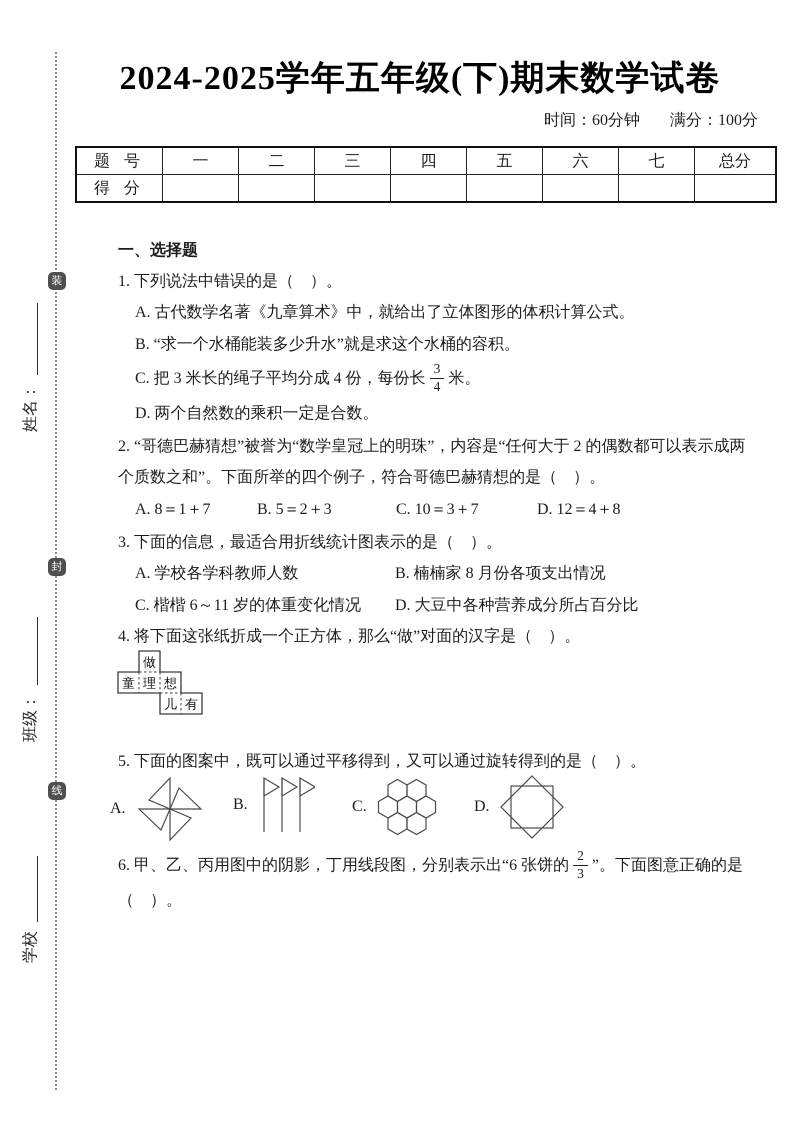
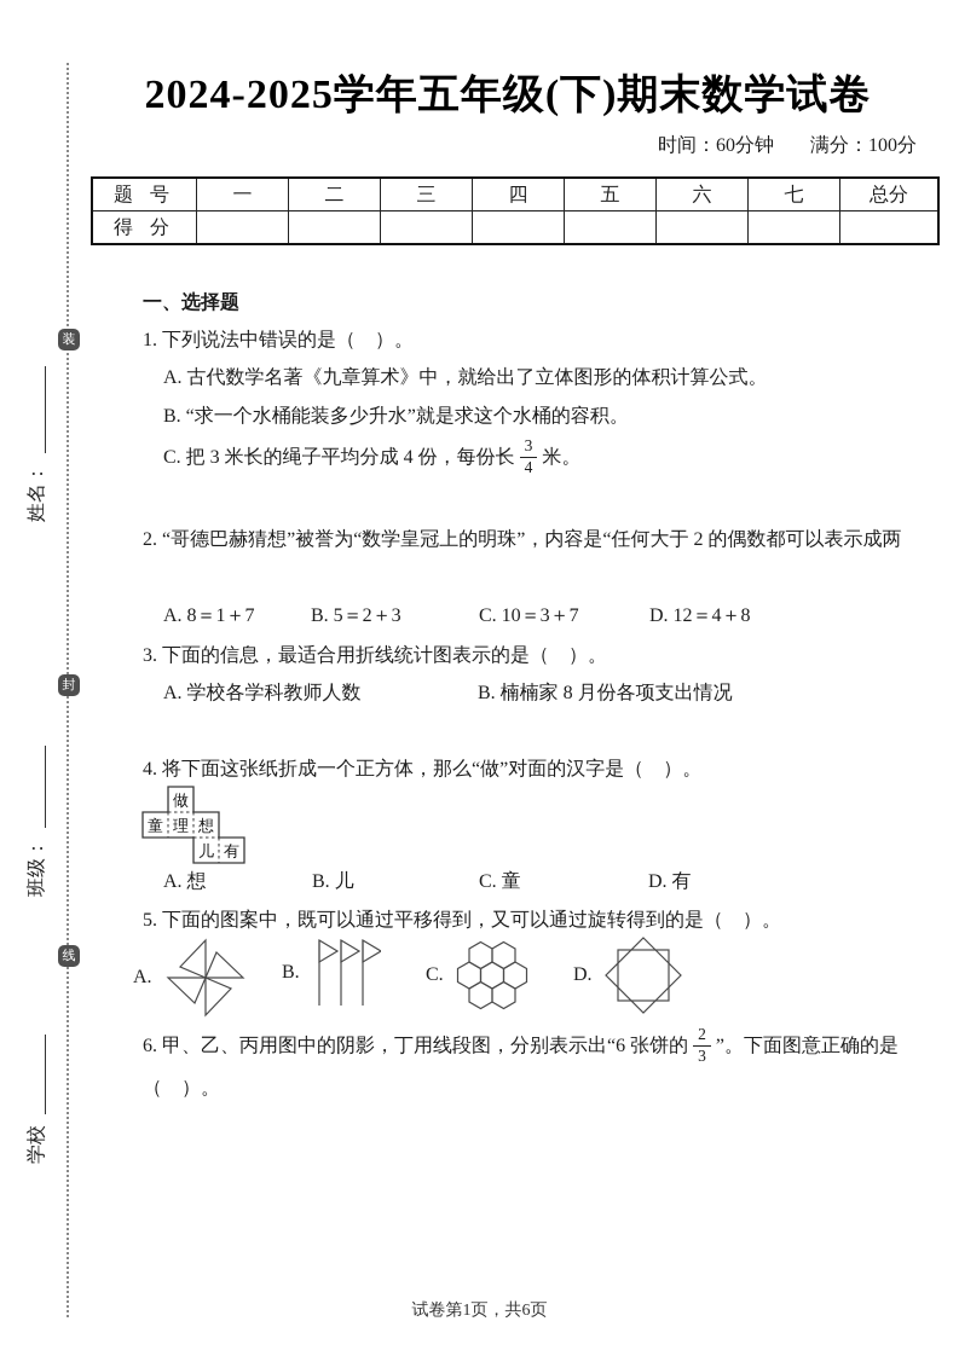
  装
  封
  线
  2024-2025学年五年级(下)期末数学试卷
  时间：60分钟 满分：100分
  题 号	一	二	三	四	五	六	七	总分
  得 分
  一、选择题
  1. 下列说法中错误的是（ ）。
  A. 古代数学名著《九章算术》中，就给出了立体图形的体积计算公式。
  B. “求一个水桶能装多少升水”就是求这个水桶的容积。
  C. 把 3 米长的绳子平均分成 4 份，每份长
  3
  4
  米。
- D. 两个自然数的乘积一定是合数。
  2. “哥德巴赫猜想”被誉为“数学皇冠上的明珠”，内容是“任何大于 2 的偶数都可以表示成两
- 个质数之和”。下面所举的四个例子，符合哥德巴赫猜想的是（ ）。
  A. 8＝1＋7
  B. 5＝2＋3
  C. 10＝3＋7
  D. 12＝4＋8
  3. 下面的信息，最适合用折线统计图表示的是（ ）。
  A. 学校各学科教师人数
  B. 楠楠家 8 月份各项支出情况
- C. 楷楷 6～11 岁的体重变化情况
- D. 大豆中各种营养成分所占百分比
  4. 将下面这张纸折成一个正方体，那么“做”对面的汉字是（ ）。
  做
  童
  理
  想
  儿
  有
+ A. 想
+ B. 儿
+ C. 童
+ D. 有
  5. 下面的图案中，既可以通过平移得到，又可以通过旋转得到的是（ ）。
  A.
  B.
  C.
  D.
  6. 甲、乙、丙用图中的阴影，丁用线段图，分别表示出“6 张饼的
  2
  3
  ”。下面图意正确的是
  （ ）。
+ 试卷第1页，共6页
